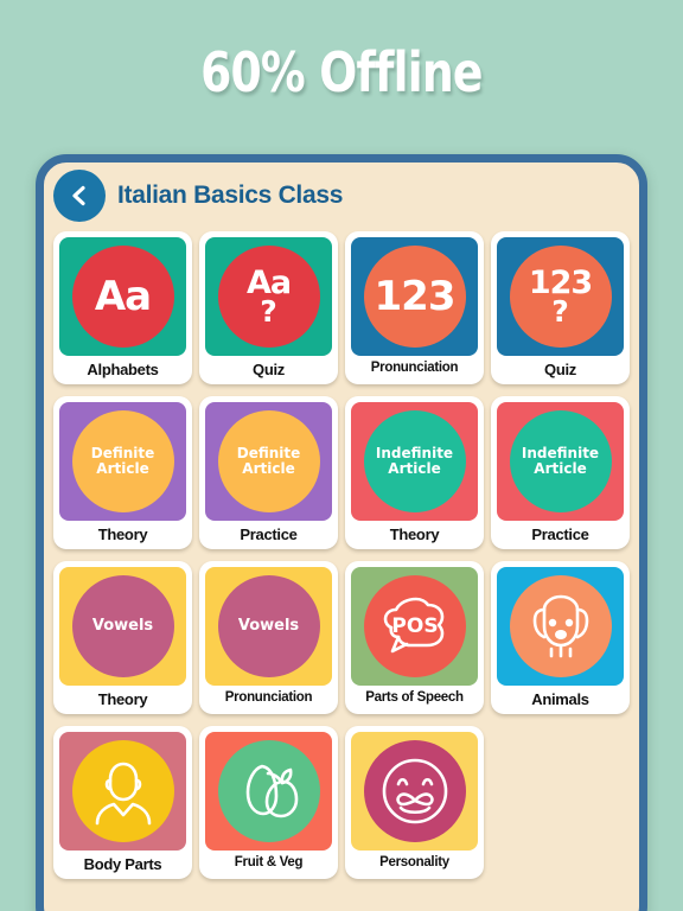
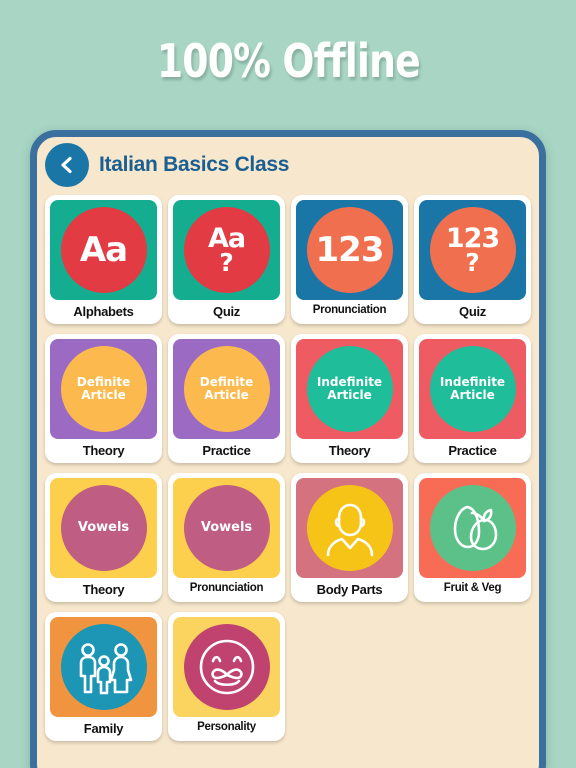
- 60% Offline
+ 100% Offline
  Italian Basics Class
  Aa
  Alphabets
  Aa
  ?
  Quiz
  123
  Pronunciation
  123
  ?
  Quiz
  Definite Article
  Theory
  Definite Article
  Practice
  Indefinite Article
  Theory
  Indefinite Article
  Practice
  Vowels
  Theory
  Vowels
  Pronunciation
- POS
- Parts of Speech
- Animals
  Body Parts
  Fruit & Veg
+ Family
  Personality
